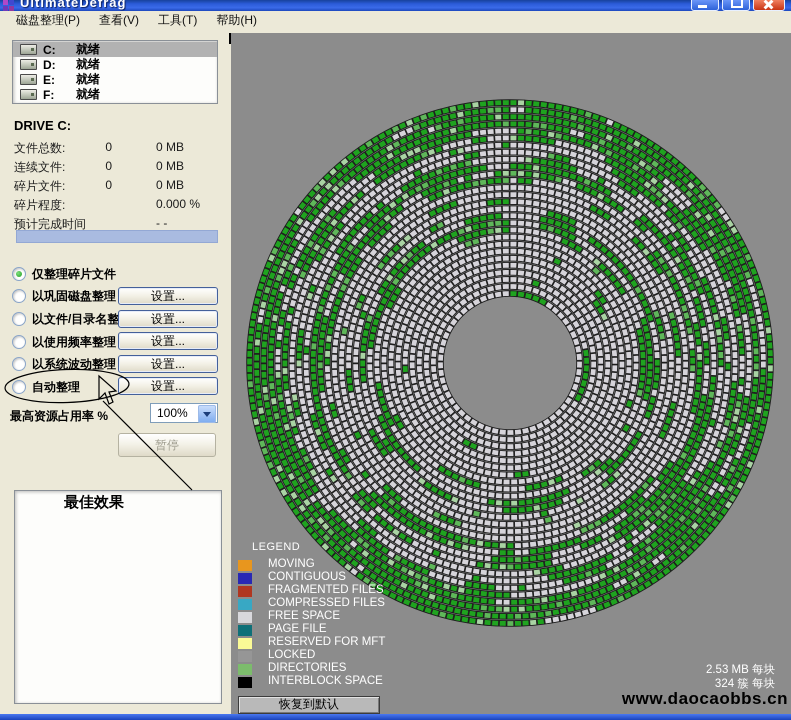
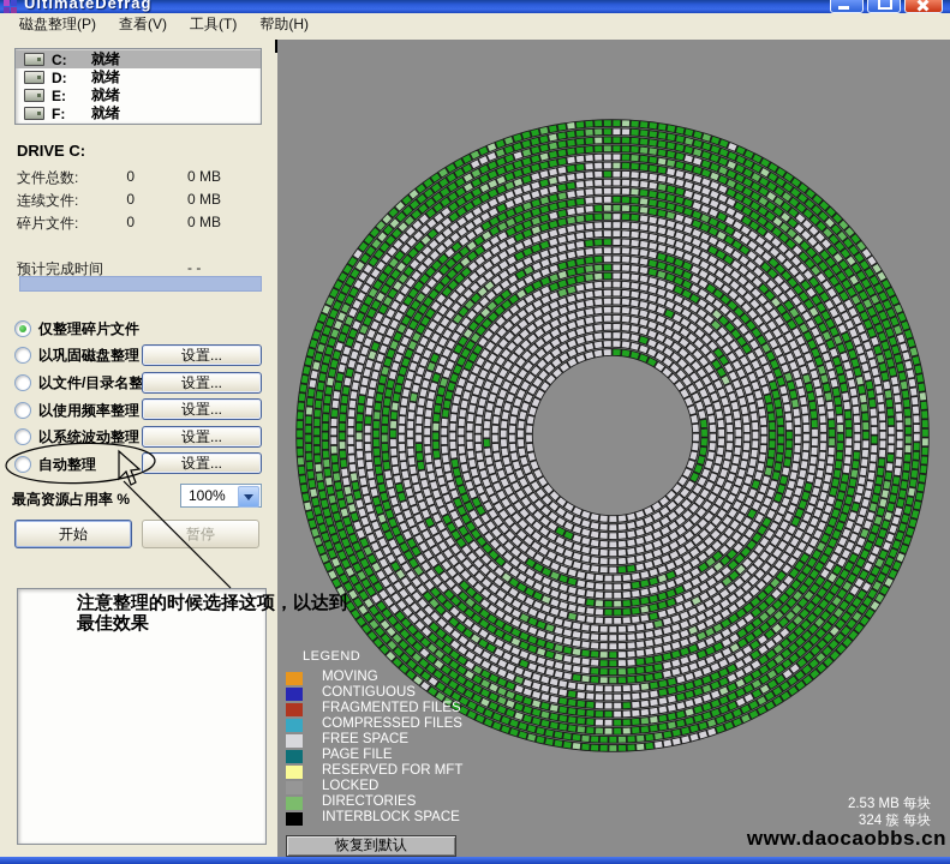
  UltimateDefrag
  磁盘整理(P)
  查看(V)
  工具(T)
  帮助(H)
  C:
  就绪
  D:
  就绪
  E:
  就绪
  F:
  就绪
  DRIVE C:
  文件总数:
  0
  0 MB
  连续文件:
  0
  0 MB
  碎片文件:
  0
  0 MB
- 碎片程度:
- 0.000 %
  预计完成时间
  - -
  仅整理碎片文件
  以巩固磁盘整理
  以文件/目录名整
  以使用频率整理
  以系统波动整理
  自动整理
  设置...
  设置...
  设置...
  设置...
  设置...
  最高资源占用率 %
  100%
+ 开始
  暂停
  LEGEND
  MOVING
  CONTIGUOUS
  FRAGMENTED FILES
  COMPRESSED FILES
  FREE SPACE
  PAGE FILE
  RESERVED FOR MFT
  LOCKED
  DIRECTORIES
  INTERBLOCK SPACE
  2.53 MB 每块
  324 簇 每块
  www.daocaobbs.cn
  恢复到默认
+ 注意整理的时候选择这项，以达到
  最佳效果
